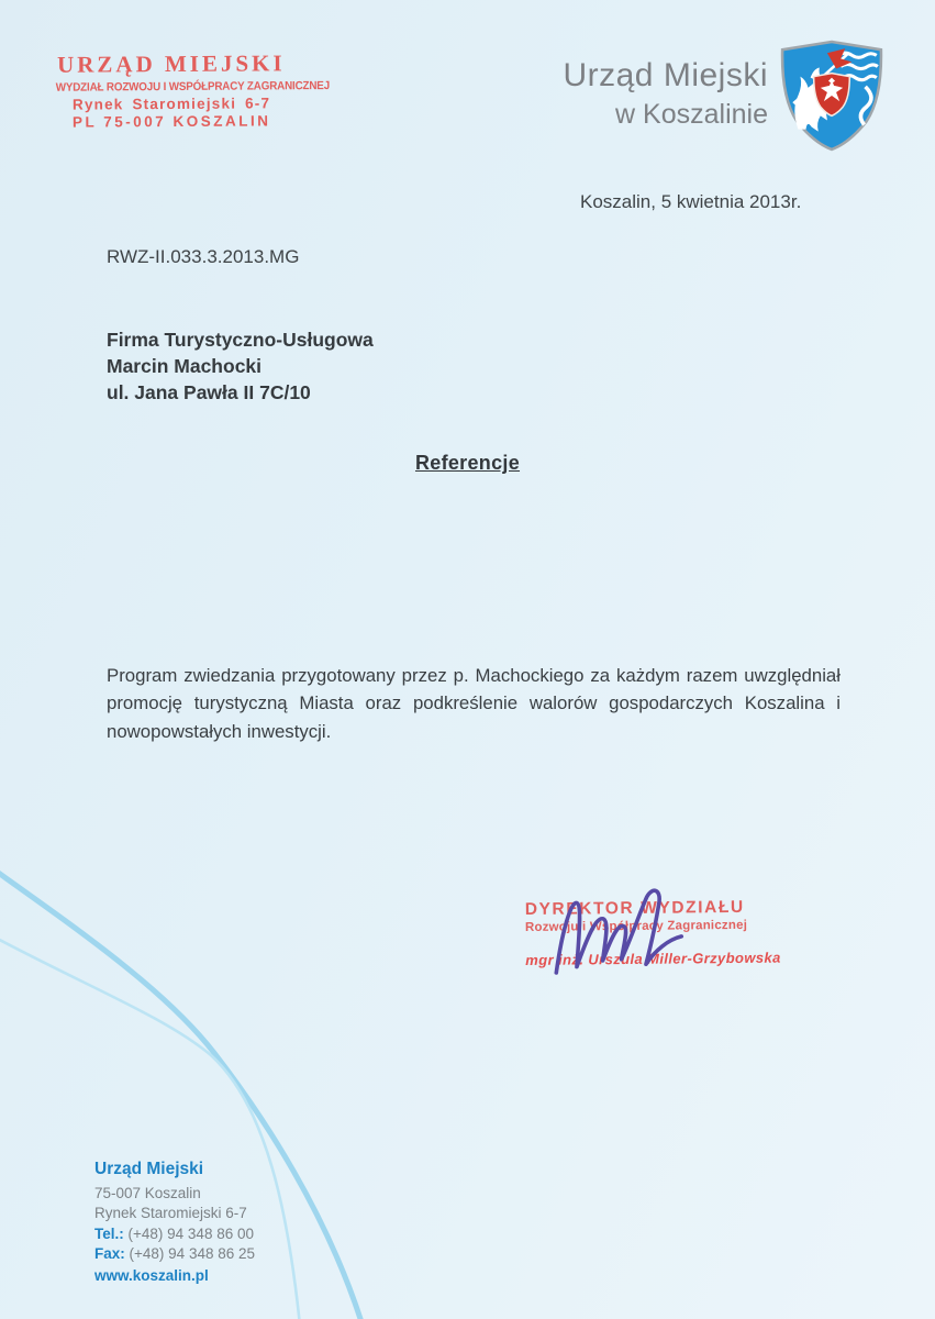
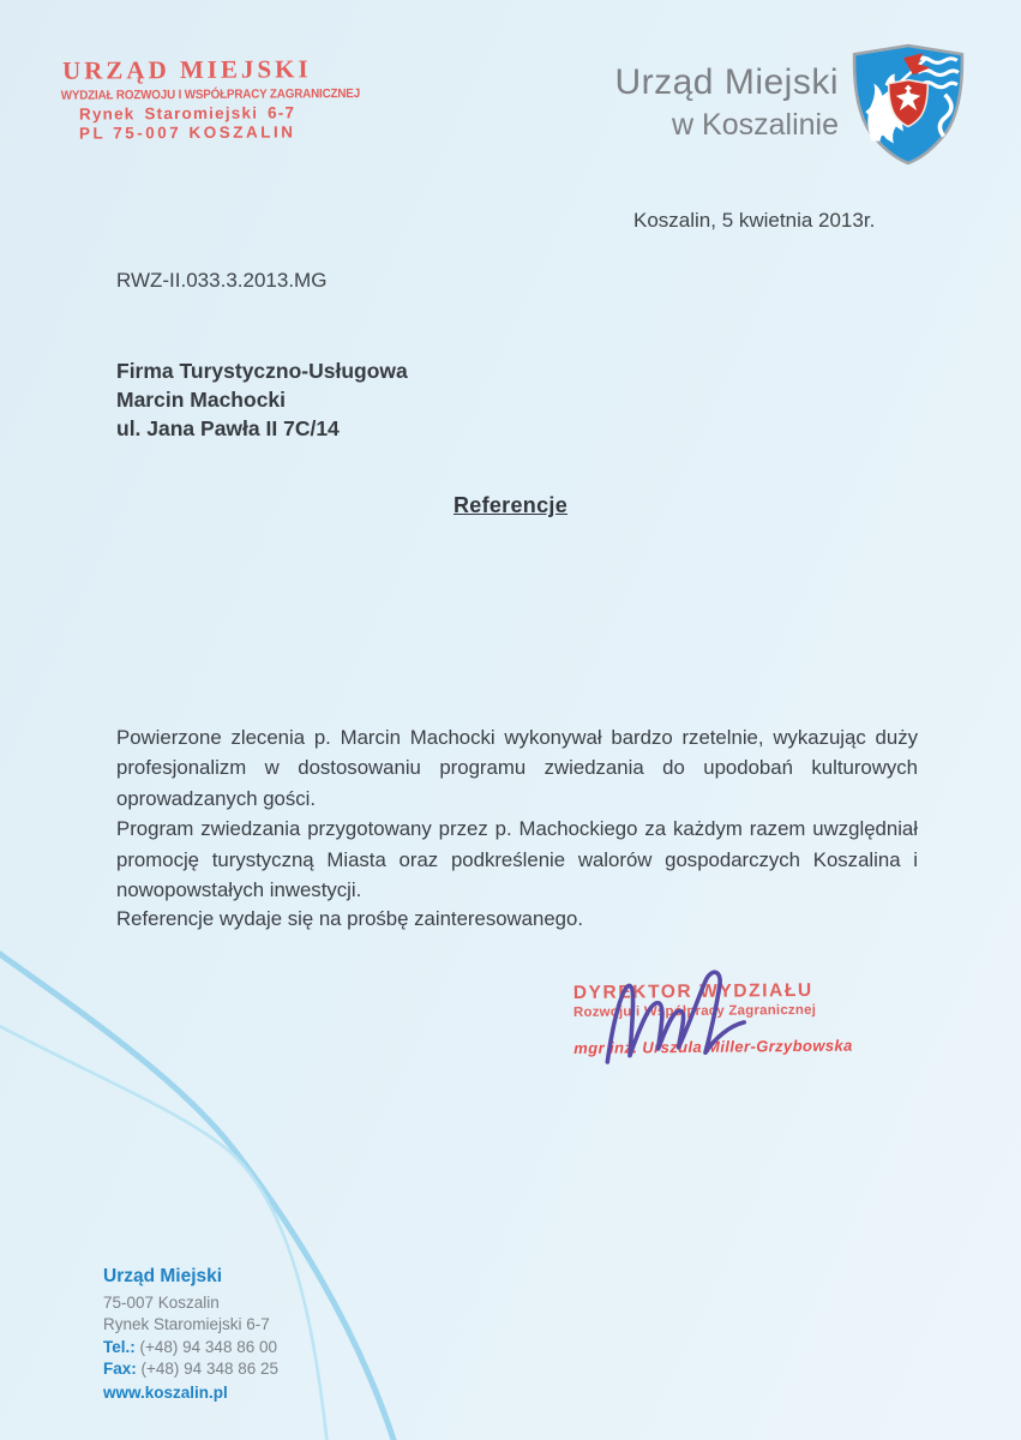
  URZĄD MIEJSKI
  WYDZIAŁ ROZWOJU I WSPÓŁPRACY ZAGRANICZNEJ
  Rynek Staromiejski 6-7
  PL 75-007 KOSZALIN
  Urząd Miejski
  w Koszalinie
  Koszalin, 5 kwietnia 2013r.
  RWZ-II.033.3.2013.MG
  Firma Turystyczno-Usługowa
  Marcin Machocki
- ul. Jana Pawła II 7C/10
+ ul. Jana Pawła II 7C/14
  Referencje
+ Powierzone zlecenia p. Marcin Machocki wykonywał bardzo rzetelnie, wykazując duży profesjonalizm w dostosowaniu programu zwiedzania do upodobań kulturowych oprowadzanych gości.
  Program zwiedzania przygotowany przez p. Machockiego za każdym razem uwzględniał promocję turystyczną Miasta oraz podkreślenie walorów gospodarczych Koszalina i nowopowstałych inwestycji.
+ Referencje wydaje się na prośbę zainteresowanego.
  DYRKTOR WYDZIAŁU
  Rozwju i Wpłpracy Zagranicznej
  mgr in Uszula Miller-Grzybowska
  Urząd Miejski
  75-007 Koszalin
  Rynek Staromiejski 6-7
  Tel.: (+48) 94 348 86 00
  Fax: (+48) 94 348 86 25
  www.koszalin.pl
